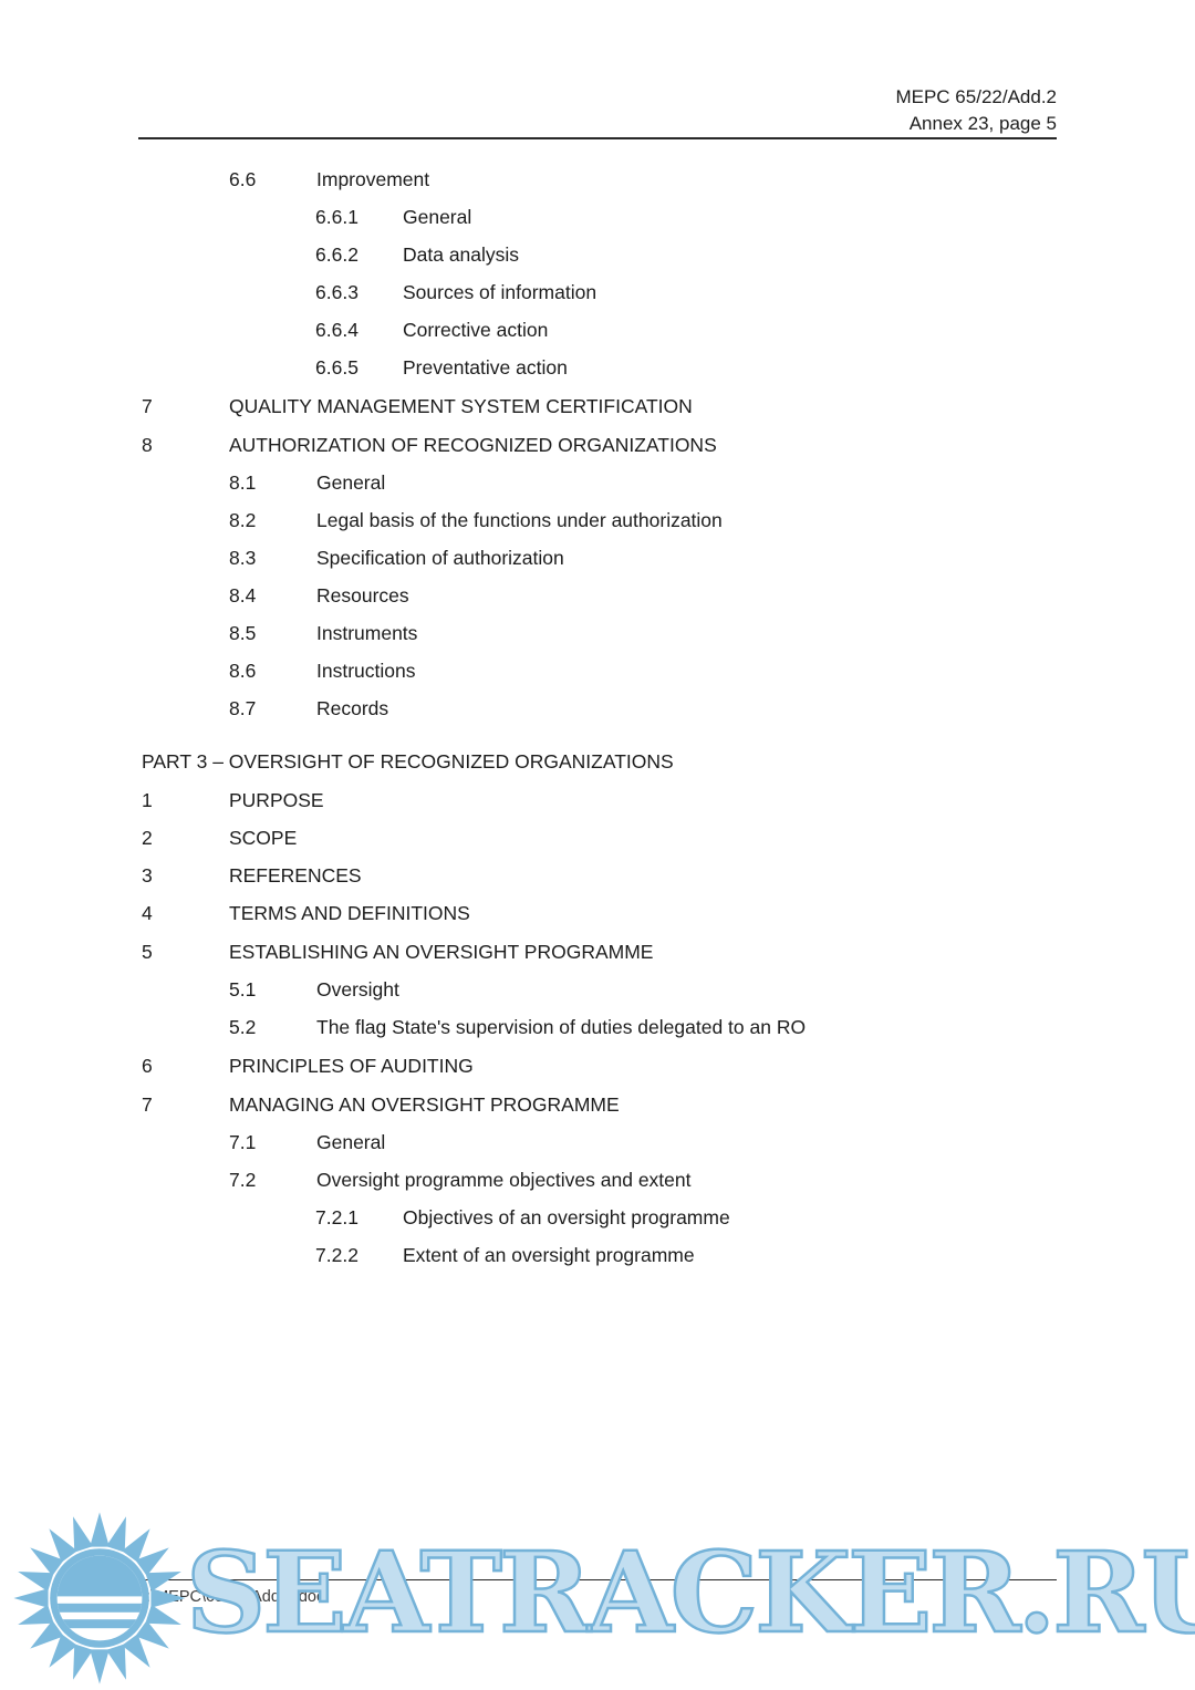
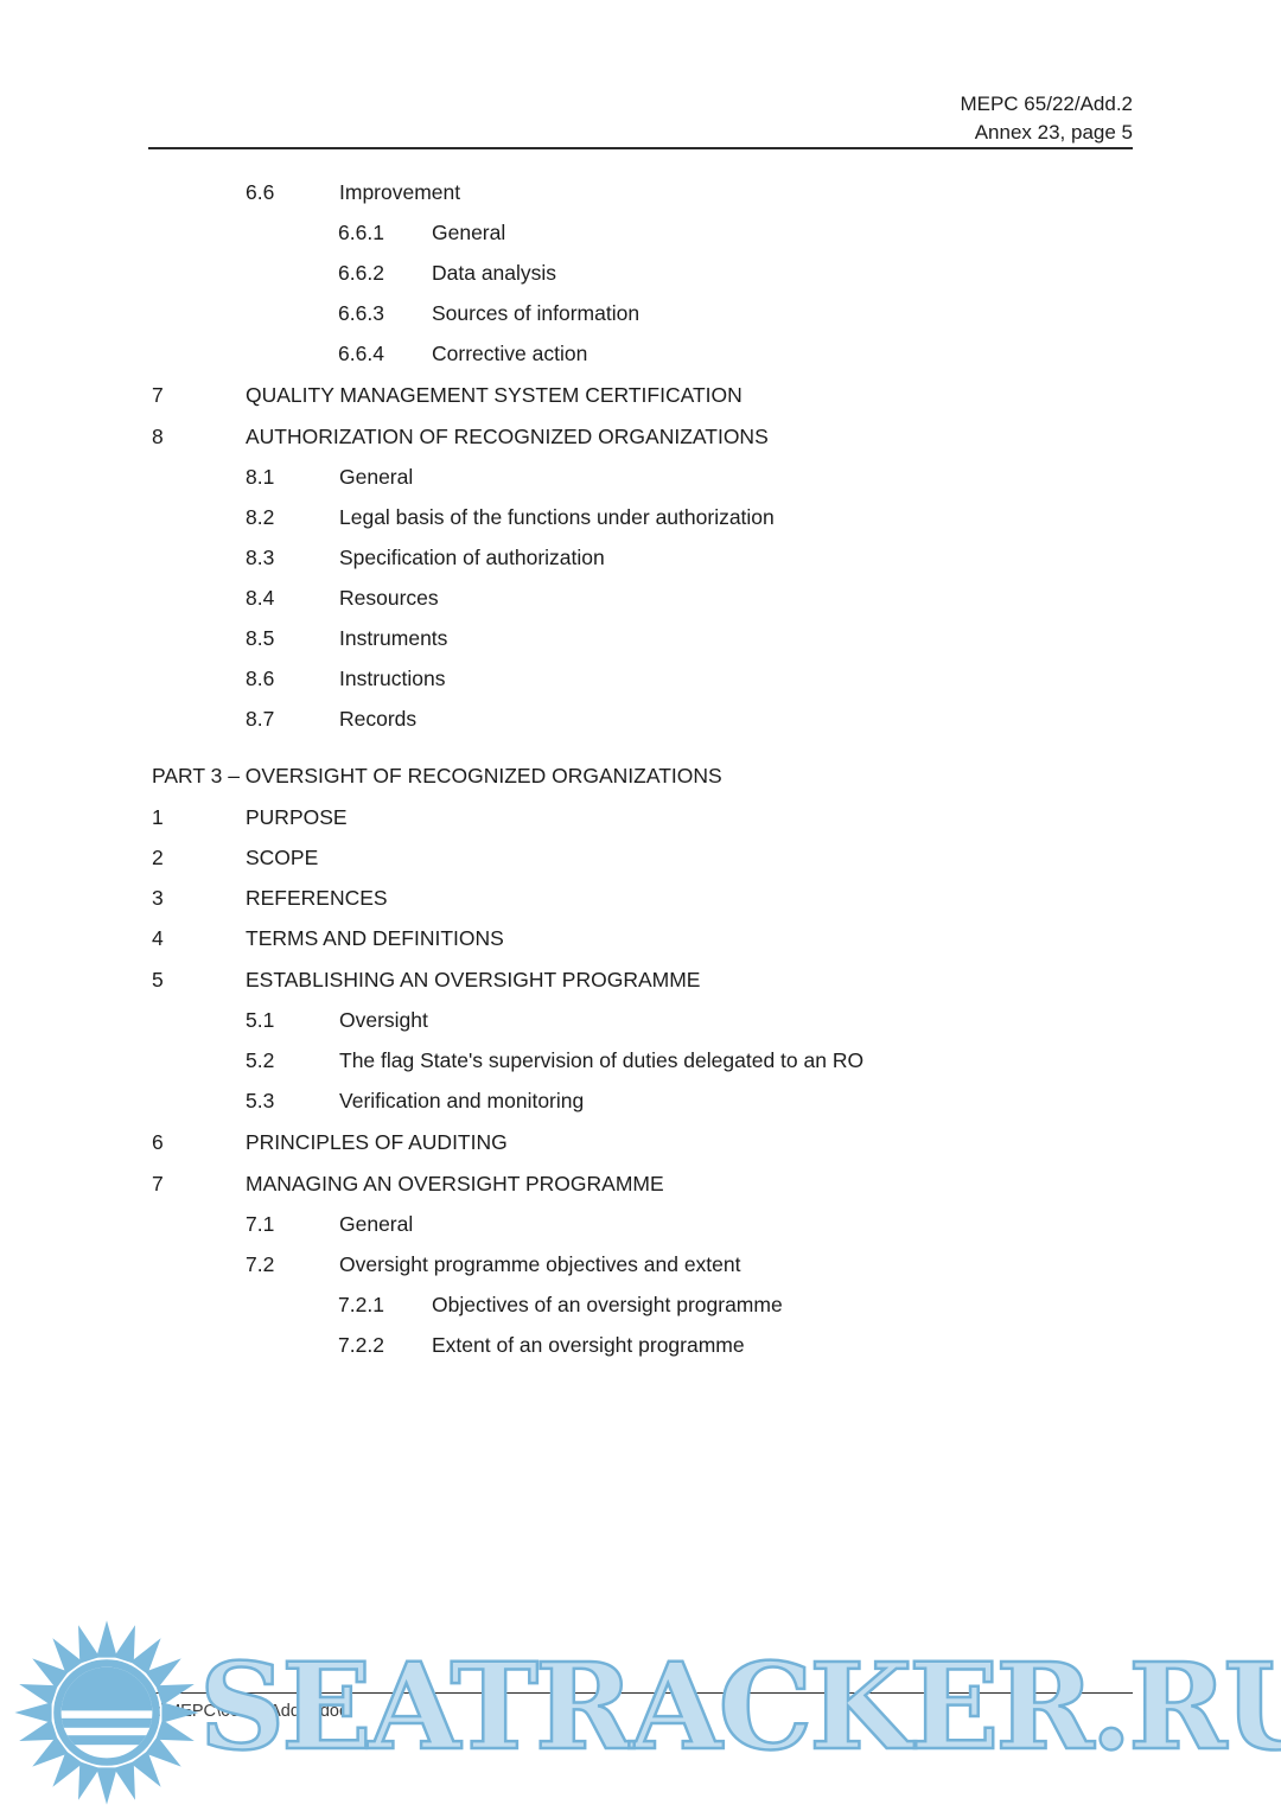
  MEPC 65/22/Add.2
  Annex 23, page 5
  6.6
  Improvement
  6.6.1
  General
  6.6.2
  Data analysis
  6.6.3
  Sources of information
  6.6.4
  Corrective action
- 6.6.5
- Preventative action
  7
  QUALITY MANAGEMENT SYSTEM CERTIFICATION
  8
  AUTHORIZATION OF RECOGNIZED ORGANIZATIONS
  8.1
  General
  8.2
  Legal basis of the functions under authorization
  8.3
  Specification of authorization
  8.4
  Resources
  8.5
  Instruments
  8.6
  Instructions
  8.7
  Records
  PART 3 – OVERSIGHT OF RECOGNIZED ORGANIZATIONS
  1
  PURPOSE
  2
  SCOPE
  3
  REFERENCES
  4
  TERMS AND DEFINITIONS
  5
  ESTABLISHING AN OVERSIGHT PROGRAMME
  5.1
  Oversight
  5.2
  The flag State's supervision of duties delegated to an RO
+ 5.3
+ Verification and monitoring
  6
  PRINCIPLES OF AUDITING
  7
  MANAGING AN OVERSIGHT PROGRAMME
  7.1
  General
  7.2
  Oversight programme objectives and extent
  7.2.1
  Objectives of an oversight programme
  7.2.2
  Extent of an oversight programme
  PC\65\22-Add-2.doc
  SEATRACKER.RU
